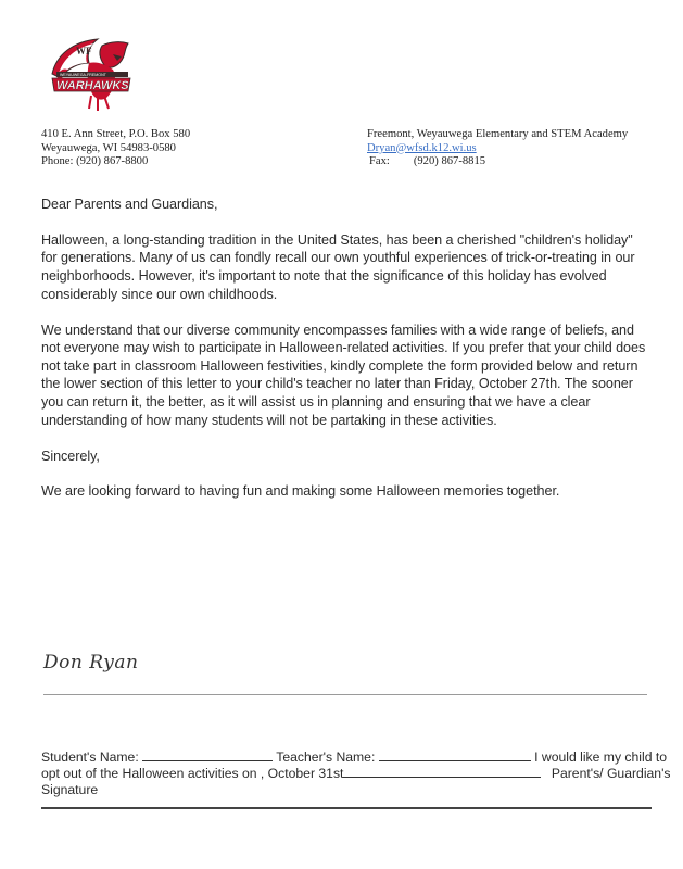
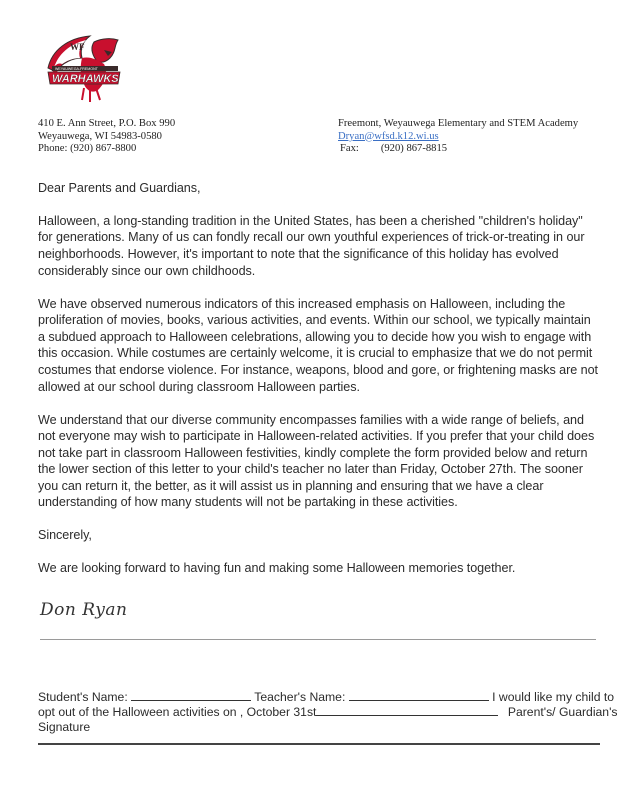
  WF
  WARHAWKS
- 410 E. Ann Street, P.O. Box 580
+ 410 E. Ann Street, P.O. Box 990
  Weyauwega, WI 54983-0580
  Phone: (920) 867-8800
  Freemont, Weyauwega Elementary and STEM Academy
  Dryan@wfsd.k12.wi.us
  Fax: (920) 867-8815
  Dear Parents and Guardians,
  Halloween, a long-standing tradition in the United States, has been a cherished "children's holiday" for generations. Many of us can fondly recall our own youthful experiences of trick-or-treating in our neighborhoods. However, it's important to note that the significance of this holiday has evolved considerably since our own childhoods.
+ We have observed numerous indicators of this increased emphasis on Halloween, including the proliferation of movies, books, various activities, and events. Within our school, we typically maintain a subdued approach to Halloween celebrations, allowing you to decide how you wish to engage with this occasion. While costumes are certainly welcome, it is crucial to emphasize that we do not permit costumes that endorse violence. For instance, weapons, blood and gore, or frightening masks are not allowed at our school during classroom Halloween parties.
  We understand that our diverse community encompasses families with a wide range of beliefs, and not everyone may wish to participate in Halloween-related activities. If you prefer that your child does not take part in classroom Halloween festivities, kindly complete the form provided below and return the lower section of this letter to your child's teacher no later than Friday, October 27th. The sooner you can return it, the better, as it will assist us in planning and ensuring that we have a clear understanding of how many students will not be partaking in these activities.
  Sincerely,
  We are looking forward to having fun and making some Halloween memories together.
  Don Ryan
  Student's Name: Teacher's Name: I would like my child to
  opt out of the Halloween activities on , October 31st Parent's/ Guardian's
  Signature
